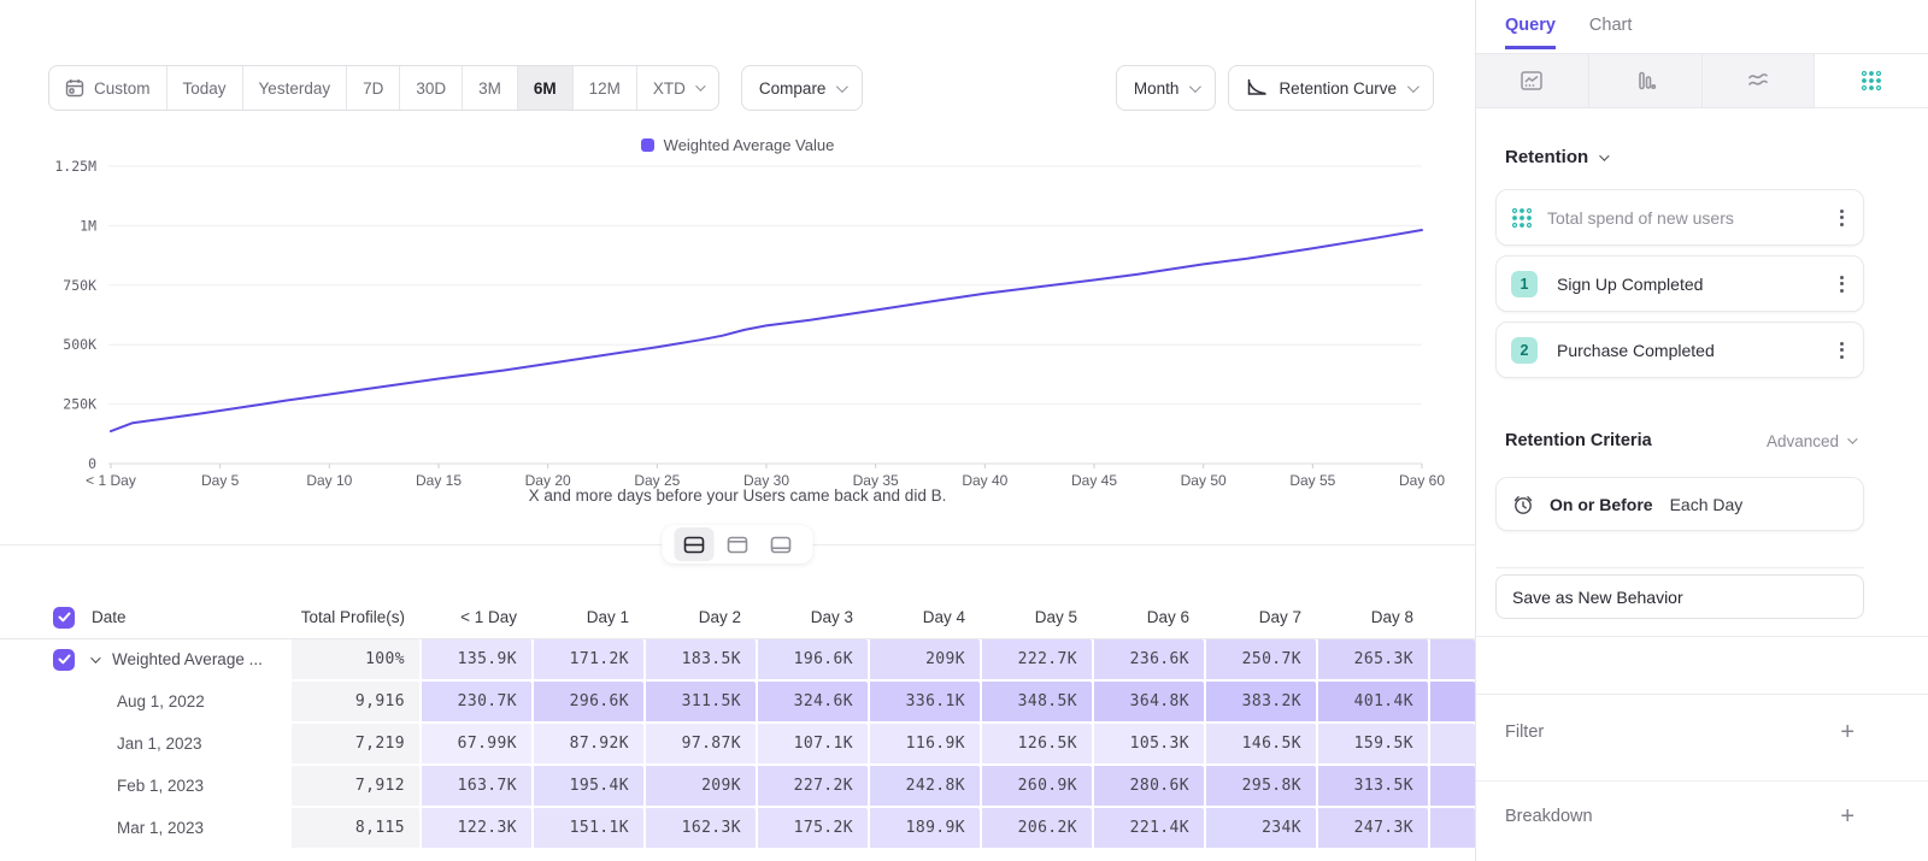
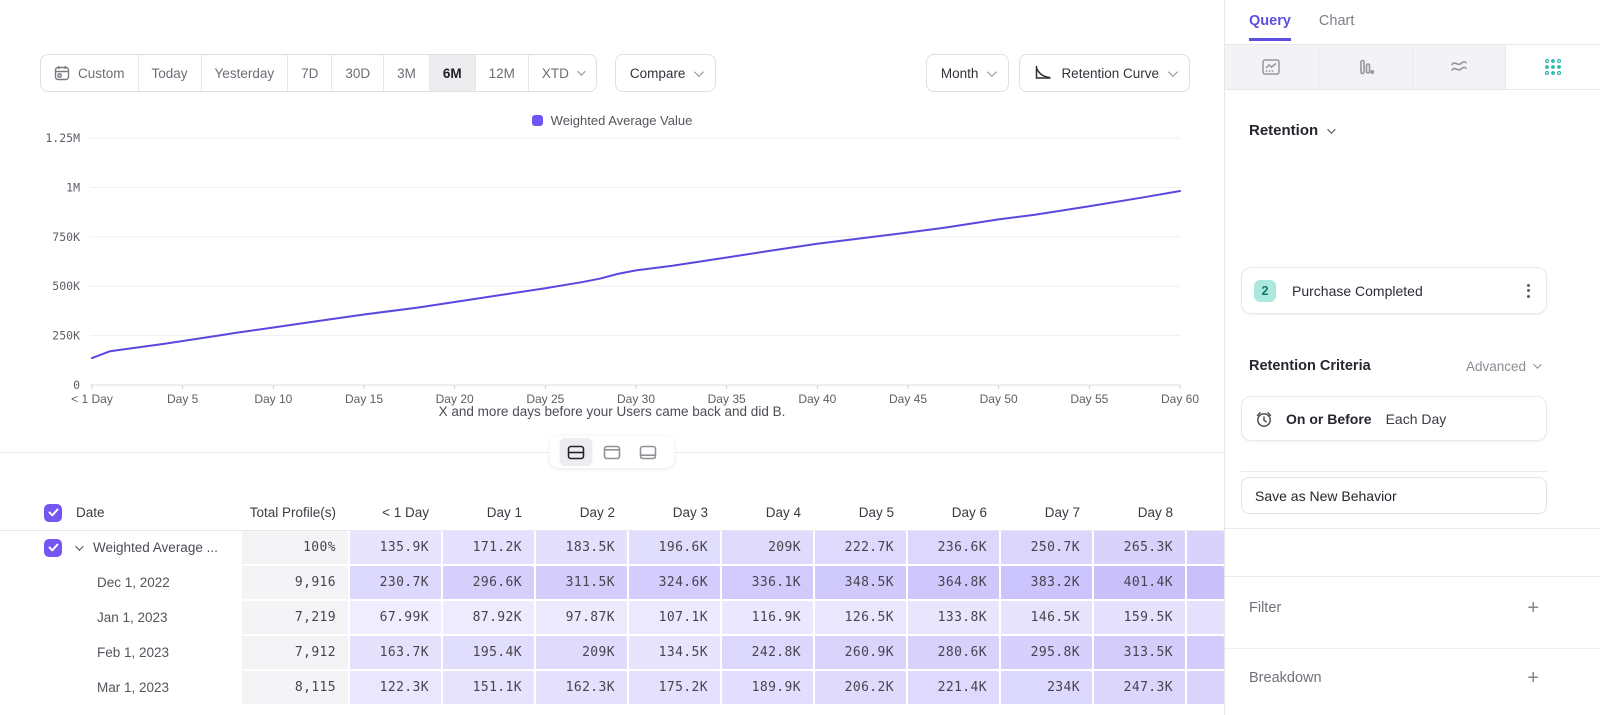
  Custom
  Today
  Yesterday
  7D
  30D
  3M
  6M
  12M
  XTD
  Compare
  Month
  Retention Curve
  Weighted Average Value
  0
  250K
  500K
  750K
  1M
  1.25M
  < 1 Day
  Day 5
  Day 10
  Day 15
  Day 20
  Day 25
  Day 30
  Day 35
  Day 40
  Day 45
  Day 50
  Day 55
  Day 60
  X and more days before your Users came back and did B.
  Date
  Total Profile(s)
  < 1 Day
  Day 1
  Day 2
  Day 3
  Day 4
  Day 5
  Day 6
  Day 7
  Day 8
  Weighted Average ...
  100%
  135.9K
  171.2K
  183.5K
  196.6K
  209K
  222.7K
  236.6K
  250.7K
  265.3K
- Aug 1, 2022
+ Dec 1, 2022
  9,916
  230.7K
  296.6K
  311.5K
  324.6K
  336.1K
  348.5K
  364.8K
  383.2K
  401.4K
  Jan 1, 2023
  7,219
  67.99K
  87.92K
  97.87K
  107.1K
  116.9K
  126.5K
- 105.3K
+ 133.8K
  146.5K
  159.5K
  Feb 1, 2023
  7,912
  163.7K
  195.4K
  209K
- 227.2K
+ 134.5K
  242.8K
  260.9K
  280.6K
  295.8K
  313.5K
  Mar 1, 2023
  8,115
  122.3K
  151.1K
  162.3K
  175.2K
  189.9K
  206.2K
  221.4K
  234K
  247.3K
  Query
  Chart
  Retention
- Total spend of new users
- 1
- Sign Up Completed
  2
  Purchase Completed
  Retention Criteria
  Advanced
  On or Before
  Each Day
  Save as New Behavior
  Filter
  +
  Breakdown
  +
